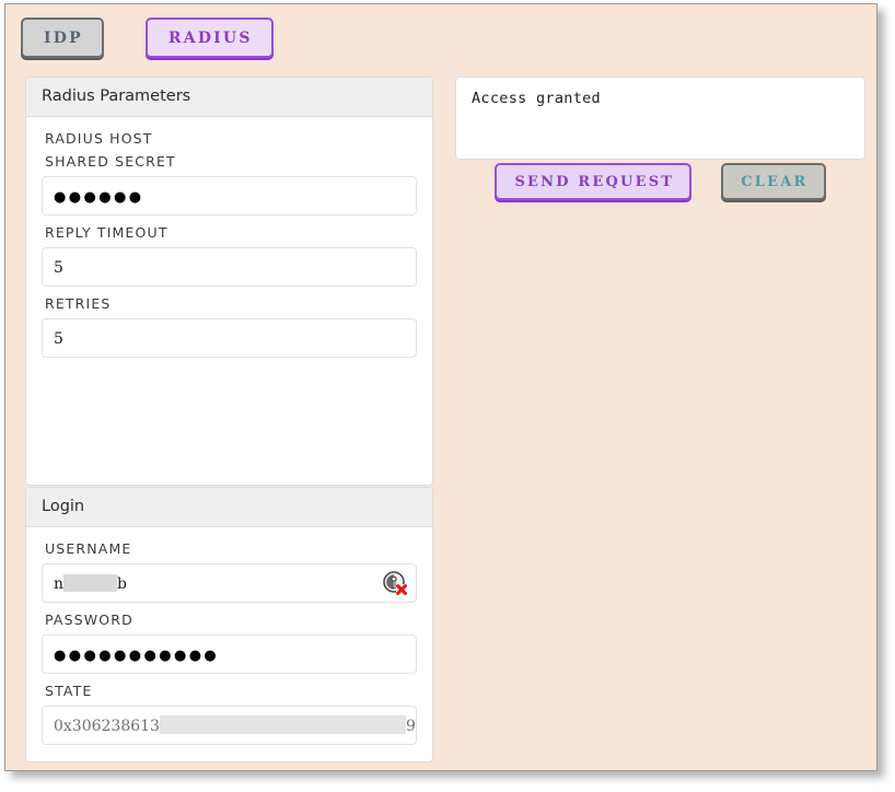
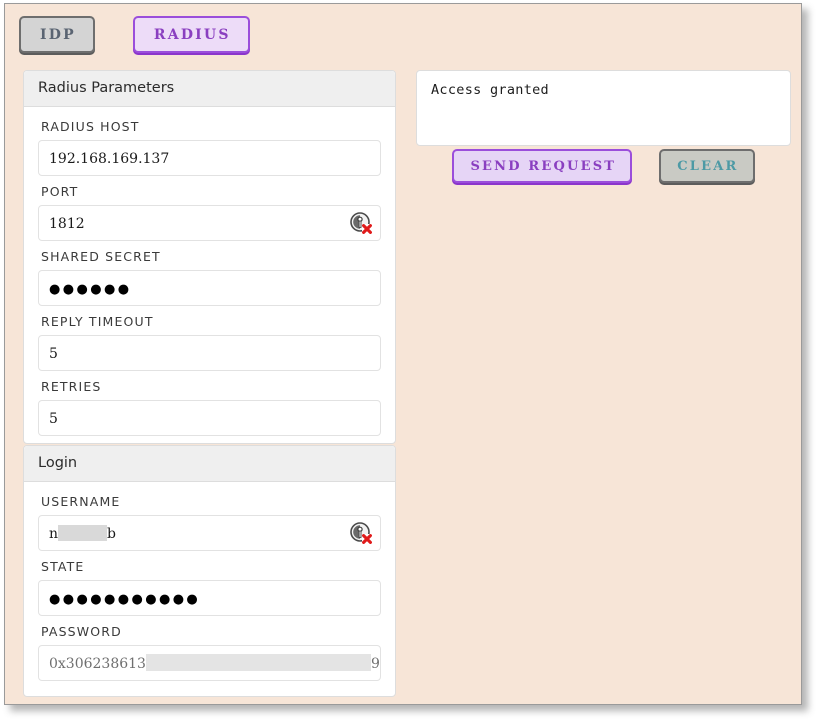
  IDP RADIUS
  Radius Parameters
  RADIUS HOST
+ 192.168.169.137
+ PORT
+ 1812
  SHARED SECRET
  ●●●●●●
  REPLY TIMEOUT
  5
  RETRIES
  5
  Login
  USERNAME
  n b
- PASSWORD
+ STATE
  ●●●●●●●●●●●
- STATE
+ PASSWORD
  Access granted
  SEND REQUEST CLEAR
